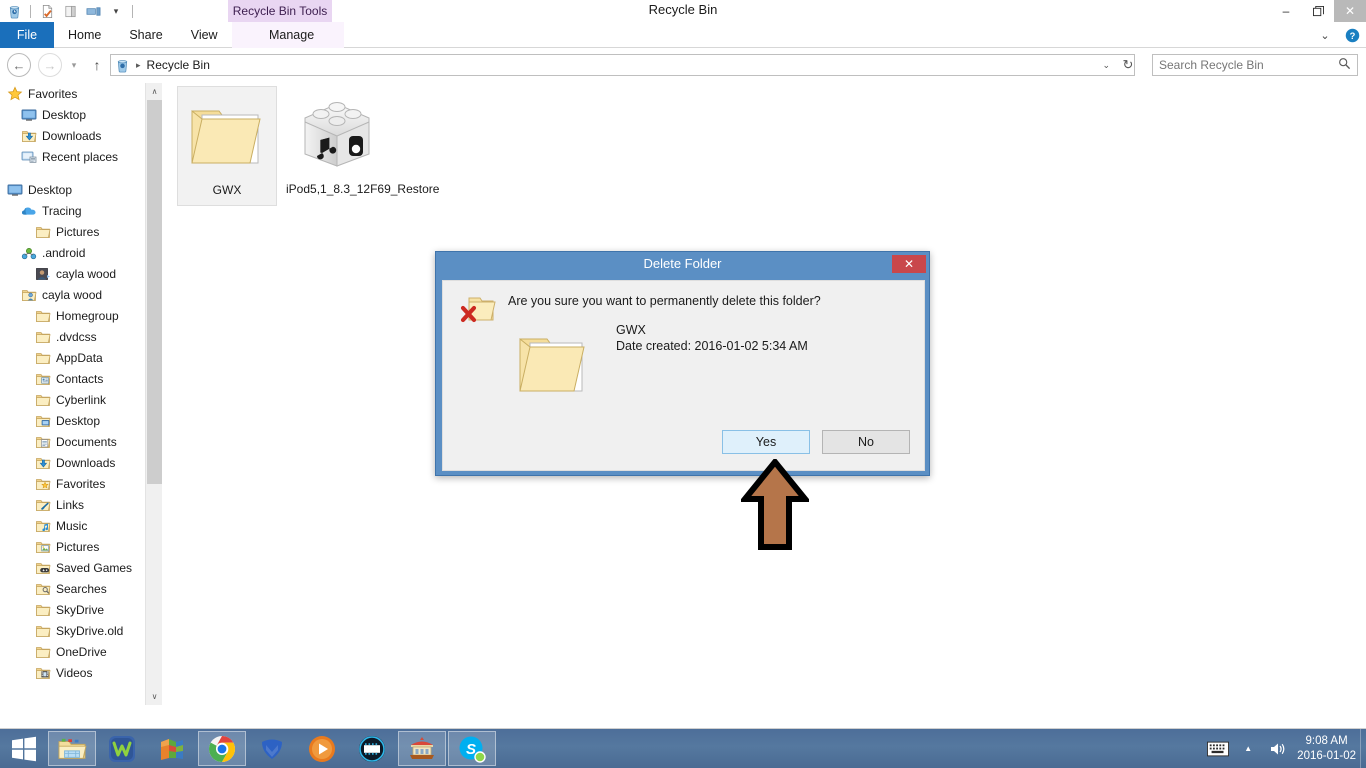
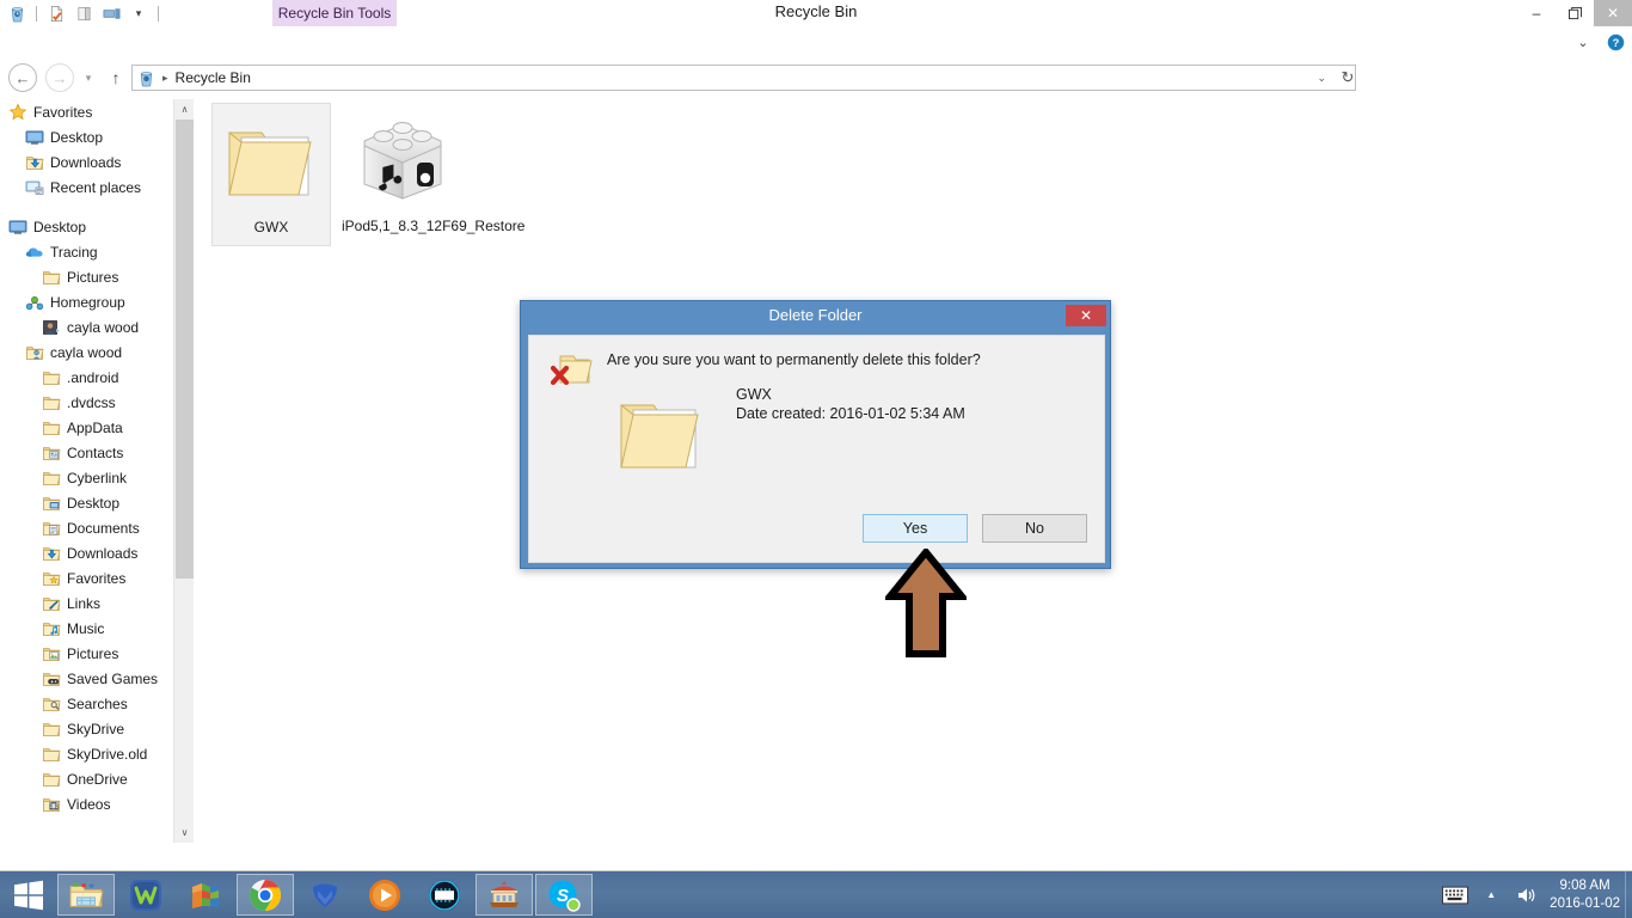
  ▾
  Recycle Bin Tools
  Recycle Bin
  –
  ✕
- File
- Home
- Share
- View
- Manage
  ⌄
  ?
  ←
  →
  ▾
  ↑
  ▸
  Recycle Bin
  ⌄
  ↻
- Search Recycle Bin
  Favorites
  Desktop
  Downloads
  Recent places
  Desktop
  Tracing
  Pictures
- .android
+ Homegroup
  cayla wood
  cayla wood
- Homegroup
+ .android
  .dvdcss
  AppData
  Contacts
  Cyberlink
  Desktop
  Documents
  Downloads
  Favorites
  Links
  Music
  Pictures
  Saved Games
  Searches
  SkyDrive
  SkyDrive.old
  OneDrive
  Videos
  ∧
  ∨
  GWX
  iPod5,1_8.3_12F69_Restore
  Delete Folder
  ✕
  Are you sure you want to permanently delete this folder?
  GWX
  Date created: 2016-01-02 5:34 AM
  Yes
  No
  S
  ▲
  9:08 AM
  2016-01-02
